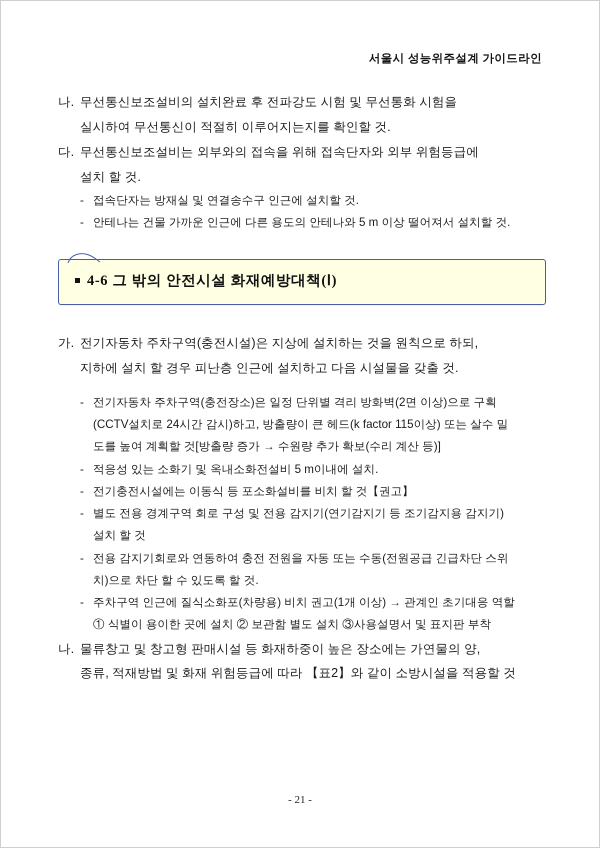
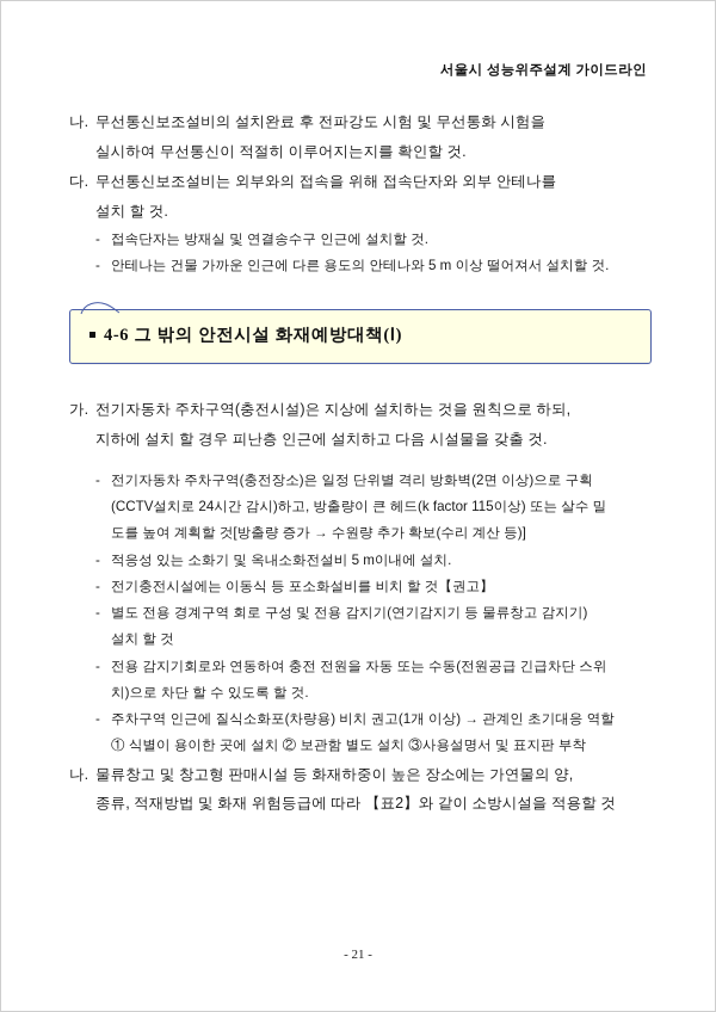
  서울시 성능위주설계 가이드라인
  나.
  무선통신보조설비의 설치완료 후 전파강도 시험 및 무선통화 시험을
  실시하여 무선통신이 적절히 이루어지는지를 확인할 것.
  다.
- 무선통신보조설비는 외부와의 접속을 위해 접속단자와 외부 위험등급에
+ 무선통신보조설비는 외부와의 접속을 위해 접속단자와 외부 안테나를
  설치 할 것.
  -
  접속단자는 방재실 및 연결송수구 인근에 설치할 것.
  -
  안테나는 건물 가까운 인근에 다른 용도의 안테나와 5 m 이상 떨어져서 설치할 것.
  4-6 그 밖의 안전시설 화재예방대책(Ⅰ)
  가.
  전기자동차 주차구역(충전시설)은 지상에 설치하는 것을 원칙으로 하되,
  지하에 설치 할 경우 피난층 인근에 설치하고 다음 시설물을 갖출 것.
  -
  전기자동차 주차구역(충전장소)은 일정 단위별 격리 방화벽(2면 이상)으로 구획
  (CCTV설치로 24시간 감시)하고, 방출량이 큰 헤드(k factor 115이상) 또는 살수 밀
  도를 높여 계획할 것[방출량 증가 → 수원량 추가 확보(수리 계산 등)]
  -
  적응성 있는 소화기 및 옥내소화전설비 5 m이내에 설치.
  -
  전기충전시설에는 이동식 등 포소화설비를 비치 할 것【권고】
  -
- 별도 전용 경계구역 회로 구성 및 전용 감지기(연기감지기 등 조기감지용 감지기)
+ 별도 전용 경계구역 회로 구성 및 전용 감지기(연기감지기 등 물류창고 감지기)
  설치 할 것
  -
  전용 감지기회로와 연동하여 충전 전원을 자동 또는 수동(전원공급 긴급차단 스위
  치)으로 차단 할 수 있도록 할 것.
  -
  주차구역 인근에 질식소화포(차량용) 비치 권고(1개 이상) → 관계인 초기대응 역할
  ① 식별이 용이한 곳에 설치 ② 보관함 별도 설치 ③사용설명서 및 표지판 부착
  나.
  물류창고 및 창고형 판매시설 등 화재하중이 높은 장소에는 가연물의 양,
  종류, 적재방법 및 화재 위험등급에 따라 【표2】와 같이 소방시설을 적용할 것
  - 21 -
